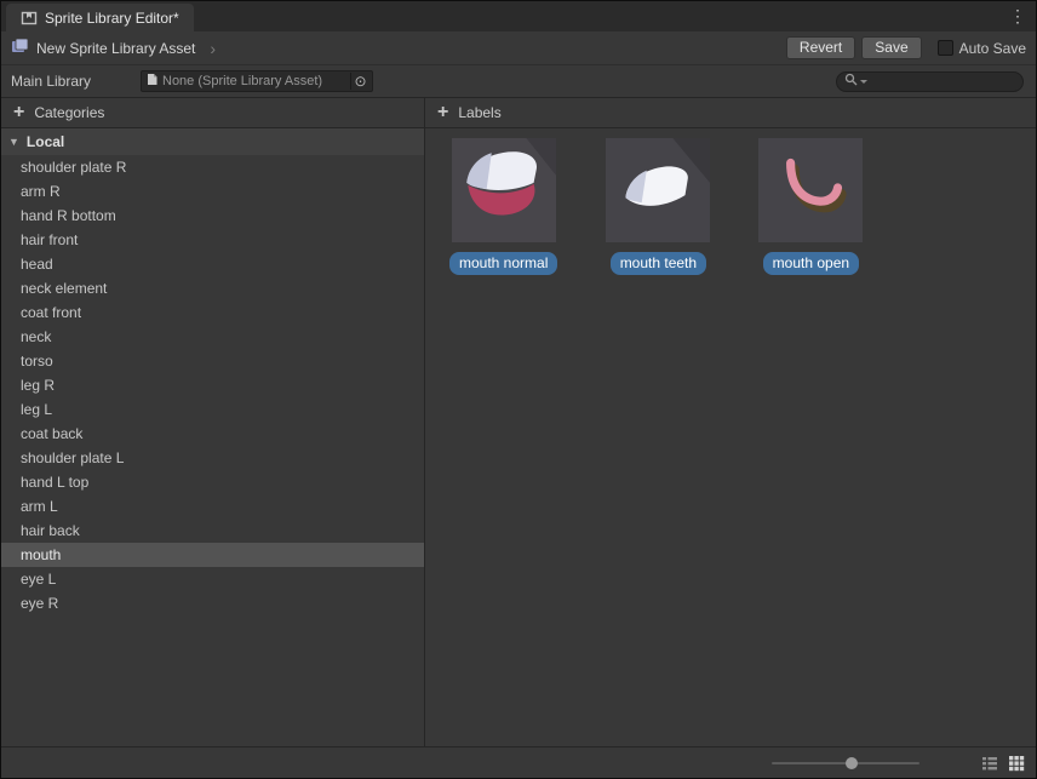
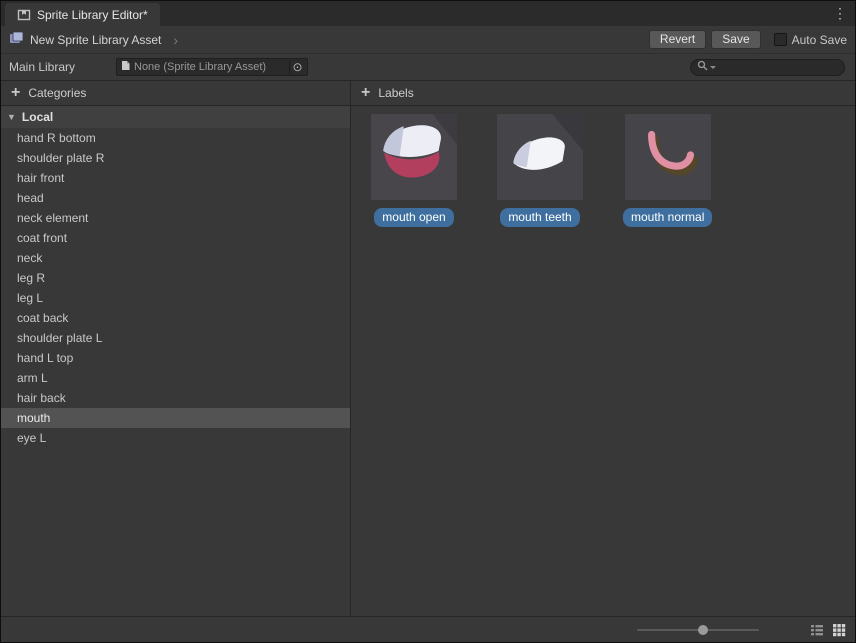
  Sprite Library Editor*
  ⋮
  New Sprite Library Asset
  ›
  Revert
  Save
  Auto Save
  Main Library
  None (Sprite Library Asset)
  ⊙
  +
  Categories
  +
  Labels
  ▼
  Local
- shoulder plate R
+ hand R bottom
- arm R
- hand R bottom
+ shoulder plate R
  hair front
  head
  neck element
  coat front
  neck
- torso
  leg R
  leg L
  coat back
  shoulder plate L
  hand L top
  arm L
  hair back
  mouth
  eye L
- eye R
- mouth normal
+ mouth open
  mouth teeth
- mouth open
+ mouth normal
